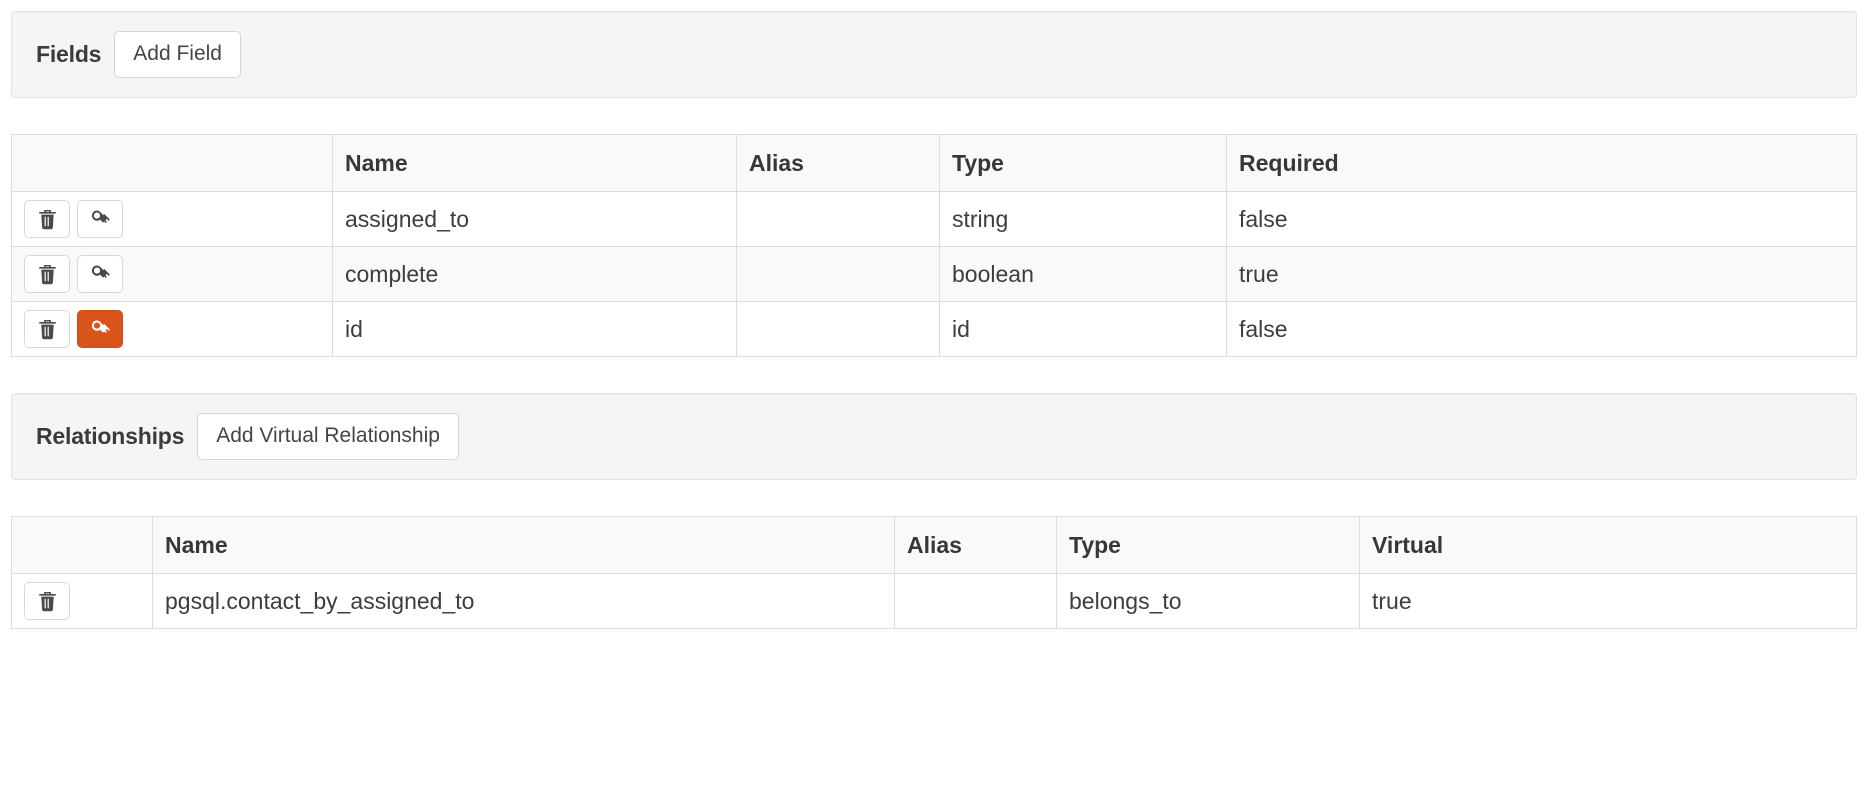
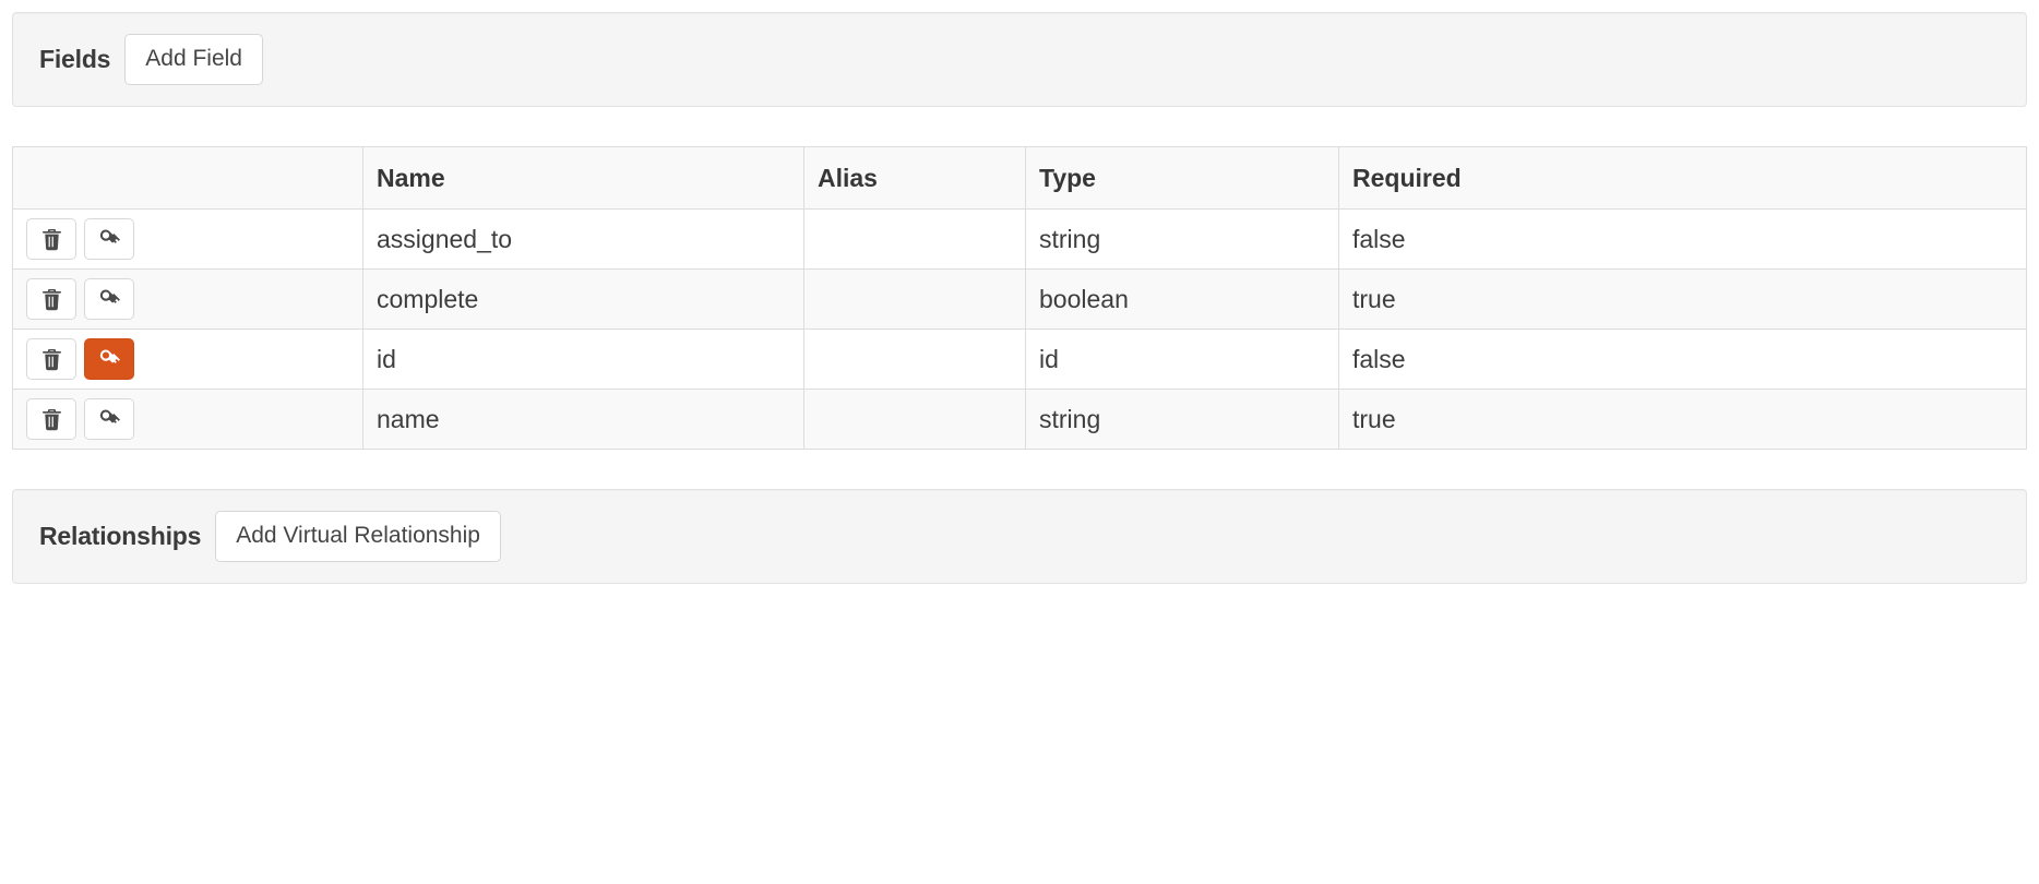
  Fields
  Add Field
  	Name	Alias	Type	Required
  	assigned_to		string	false
  	complete		boolean	true
  	id		id	false
+ 	name		string	true
  Relationships
  Add Virtual Relationship
- 	Name	Alias	Type	Virtual
- 	pgsql.contact_by_assigned_to		belongs_to	true
